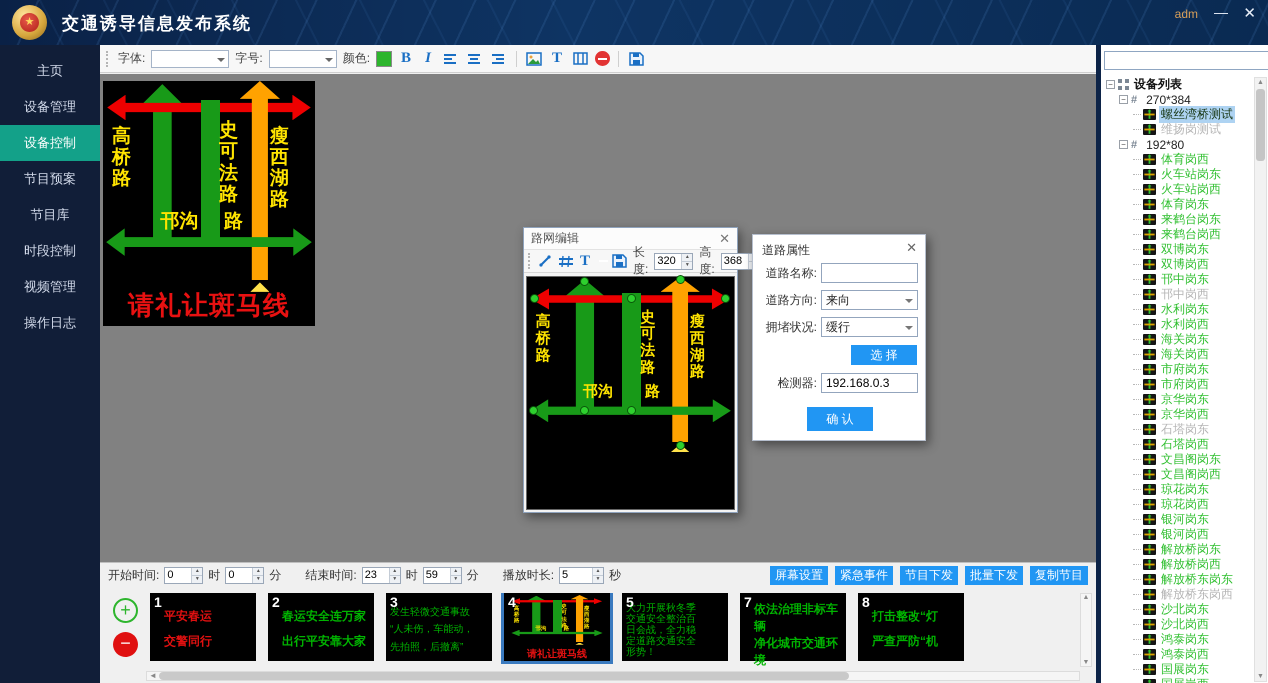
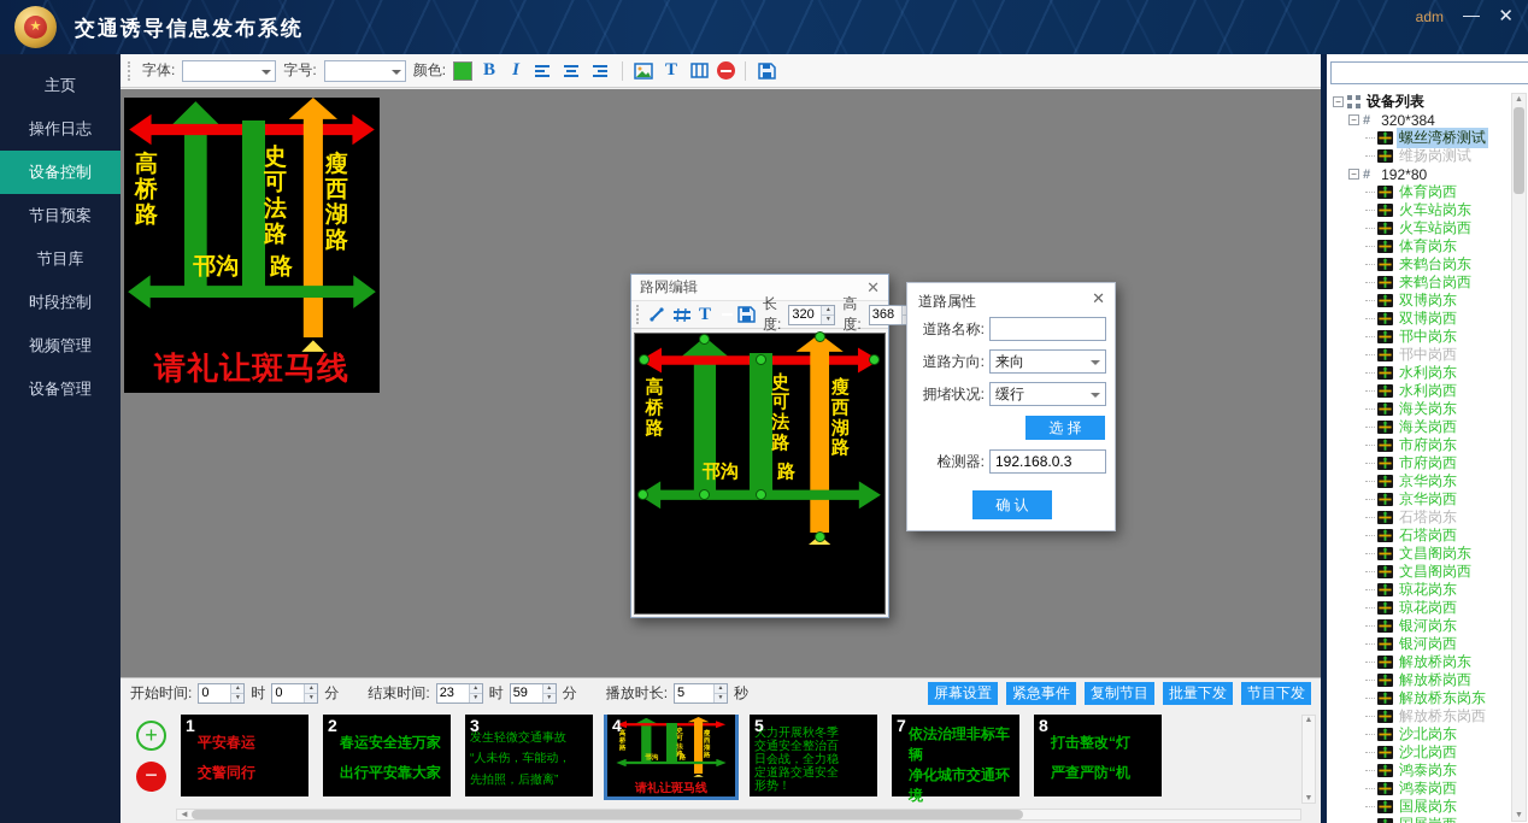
  ★
  交通诱导信息发布系统
  adm
  —
  ✕
  主页
- 设备管理
+ 操作日志
  设备控制
  节目预案
  节目库
  时段控制
  视频管理
- 操作日志
+ 设备管理
  字体:
  字号:
  颜色:
  B
  I
  T
  高桥路
  史可法路
  瘦西湖路
  邗沟
  路
  请礼让斑马线
  路网编辑
  ✕
  T
  长度:
  320
  高度:
  368
  高桥路
  史可法路
  瘦西湖路
  邗沟
  路
  道路属性
  ✕
  道路名称:
  道路方向:
  来向
  拥堵状况:
  缓行
  选 择
  检测器:
  192.168.0.3
  确 认
  开始时间:
  0
  时
  0
  分
  结束时间:
  23
  时
  59
  分
  播放时长:
  5
  秒
  屏幕设置
  紧急事件
- 节目下发
+ 复制节目
  批量下发
- 复制节目
+ 节目下发
  +
  −
  1
  平安春运
  交警同行
  2
  春运安全连万家
  出行平安靠大家
  3
  发生轻微交通事故
  “人未伤，车能动，
  先拍照，后撤离”
  4
  请礼让斑马线
  5
  大力开展秋冬季
  交通安全整治百
  日会战，全力稳
  定道路交通安全
  形势！
  7
  依法治理非标车辆
  净化城市交通环境
  8
  打击整改“灯
  严查严防“机
  ◄
  −
  设备列表
  −
  #
- 270*384
+ 320*384
  螺丝湾桥测试
  维扬岗测试
  −
  #
  192*80
  体育岗西
  火车站岗东
  火车站岗西
  体育岗东
  来鹤台岗东
  来鹤台岗西
  双博岗东
  双博岗西
  邗中岗东
  邗中岗西
  水利岗东
  水利岗西
  海关岗东
  海关岗西
  市府岗东
  市府岗西
  京华岗东
  京华岗西
  石塔岗东
  石塔岗西
  文昌阁岗东
  文昌阁岗西
  琼花岗东
  琼花岗西
  银河岗东
  银河岗西
  解放桥岗东
  解放桥岗西
  解放桥东岗东
  解放桥东岗西
  沙北岗东
  沙北岗西
  鸿泰岗东
  鸿泰岗西
  国展岗东
